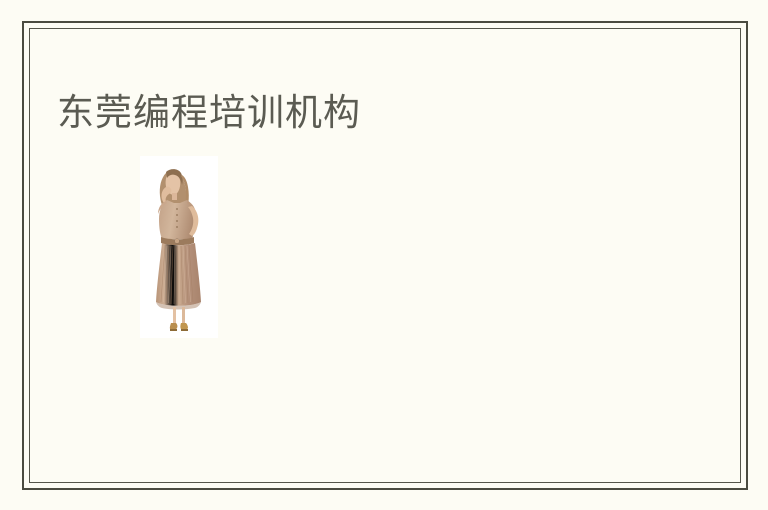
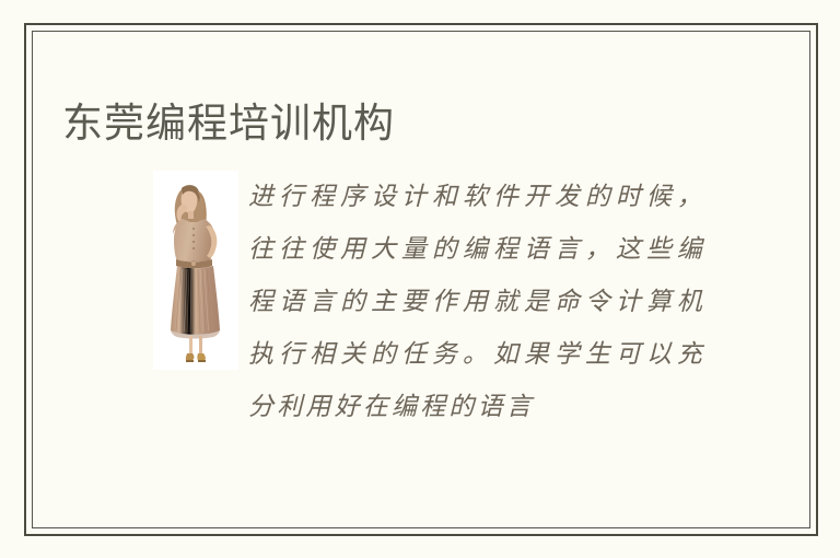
  东莞编程培训机构
+ 进行程序设计和软件开发的时候，往往使用大量的编程语言，这些编程语言的主要作用就是命令计算机执行相关的任务。如果学生可以充分利用好在编程的语言
